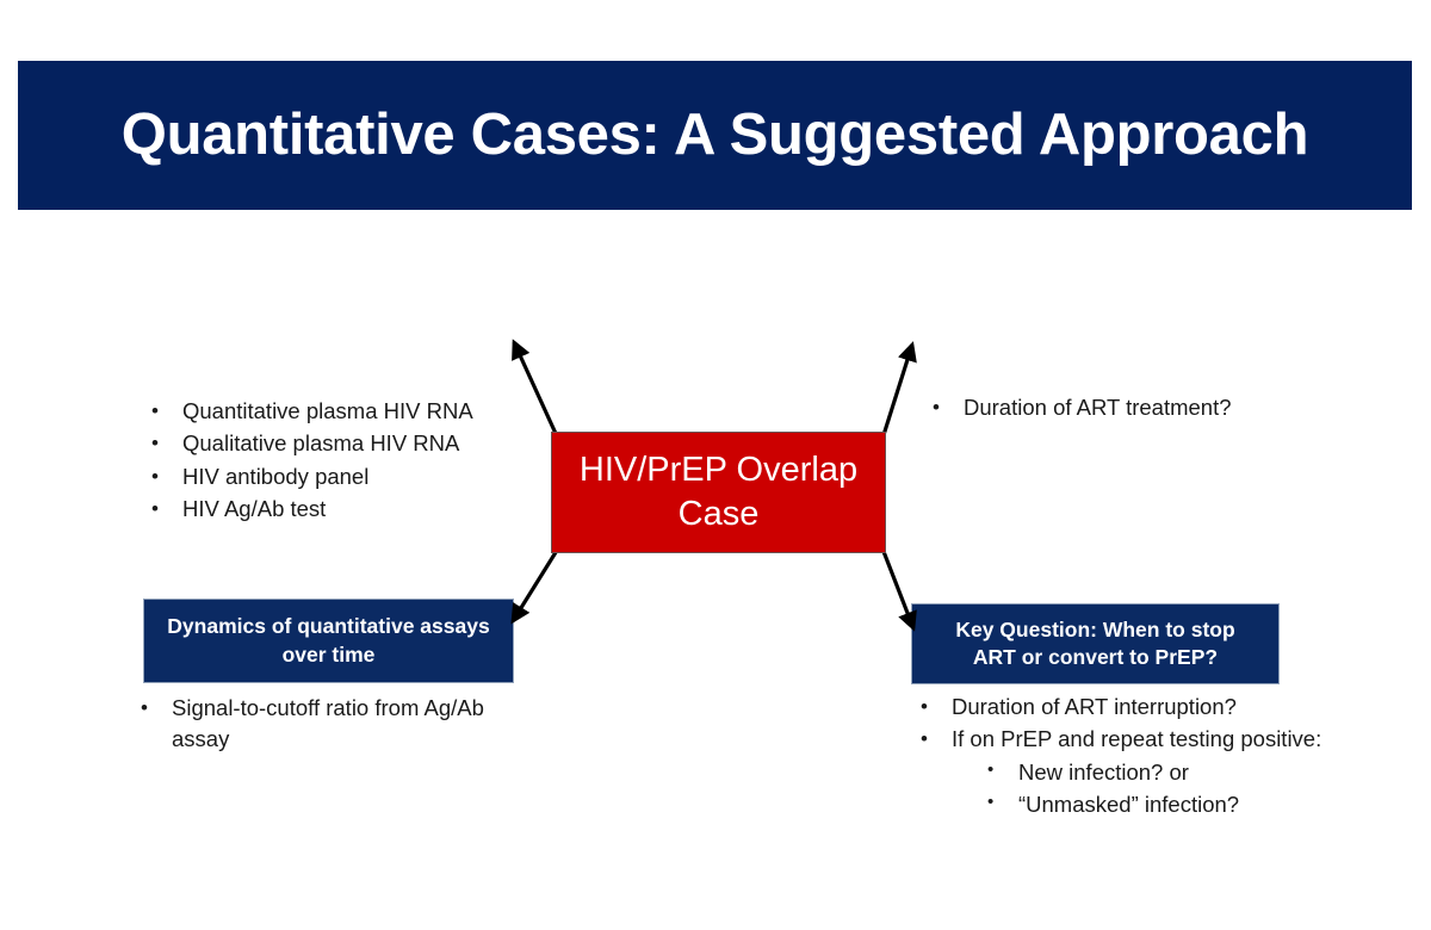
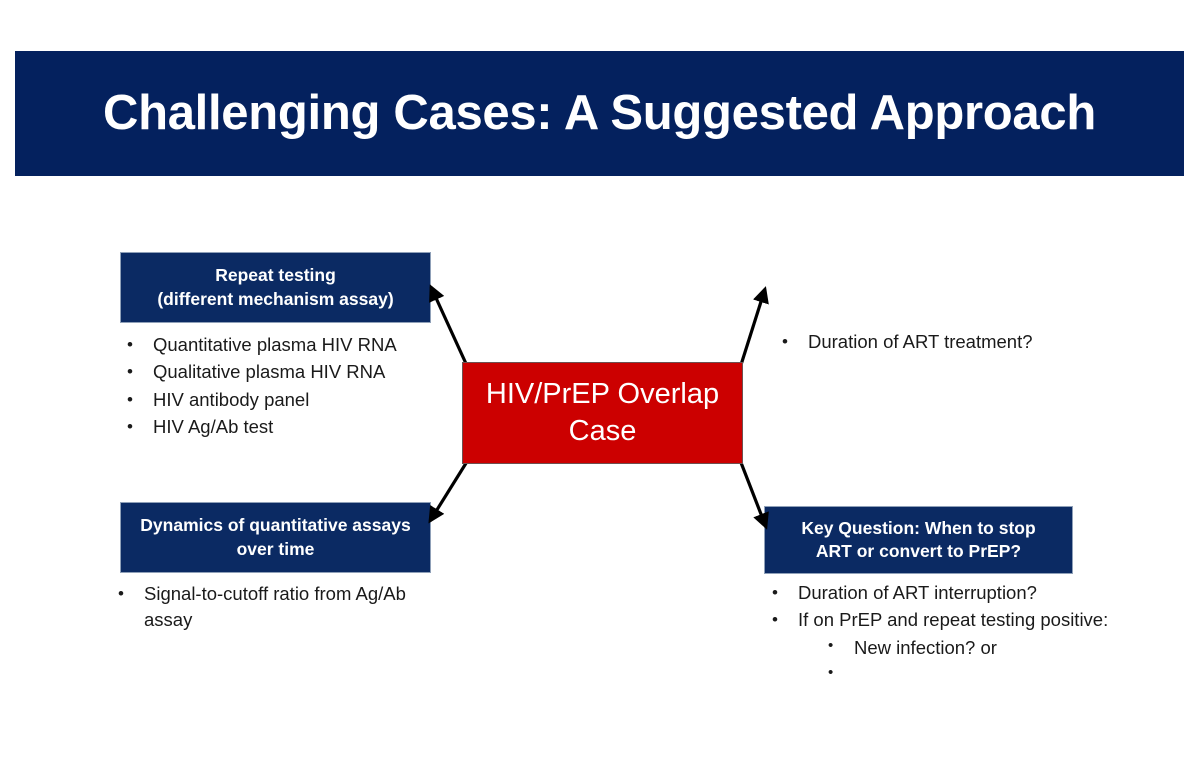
- Quantitative Cases: A Suggested Approach
+ Challenging Cases: A Suggested Approach
  HIV/PrEP Overlap Case
+ Repeat testing
+ (different mechanism assay)
  •
  Quantitative plasma HIV RNA
  •
  Qualitative plasma HIV RNA
  •
  HIV antibody panel
  •
  HIV Ag/Ab test
  Dynamics of quantitative assays
  over time
  •
  Signal-to-cutoff ratio from Ag/Ab assay
  •
  Duration of ART treatment?
  Key Question: When to stop
  ART or convert to PrEP?
  •
  Duration of ART interruption?
  •
  If on PrEP and repeat testing positive:
  •
  New infection? or
  •
- “Unmasked” infection?
